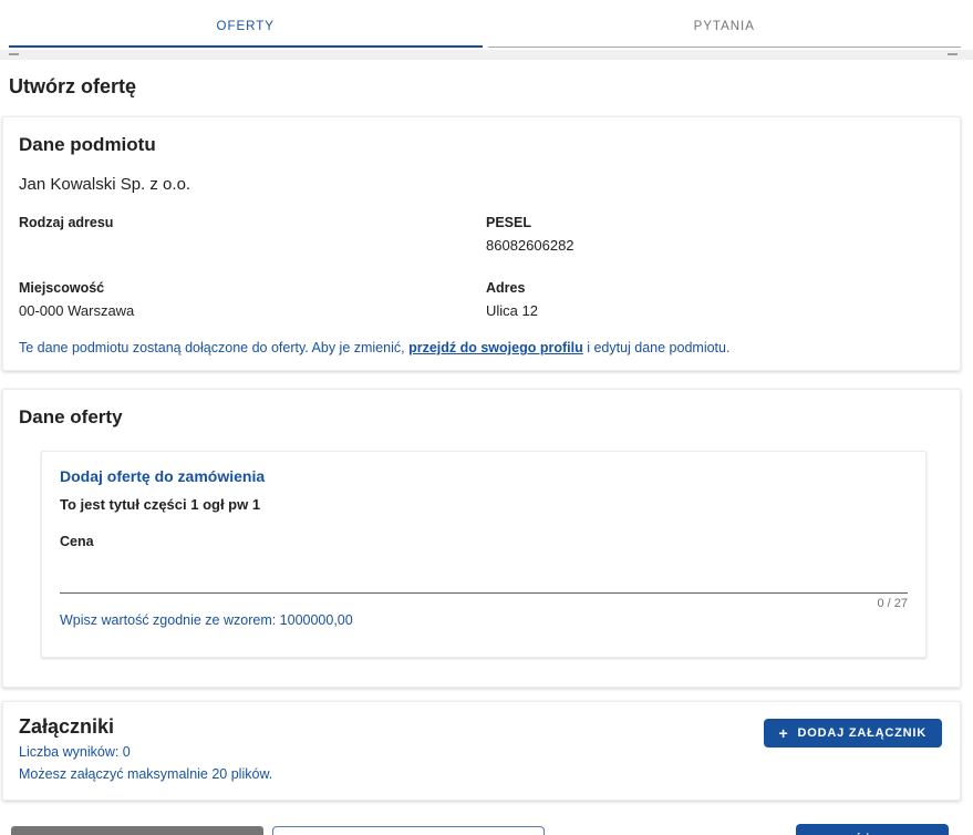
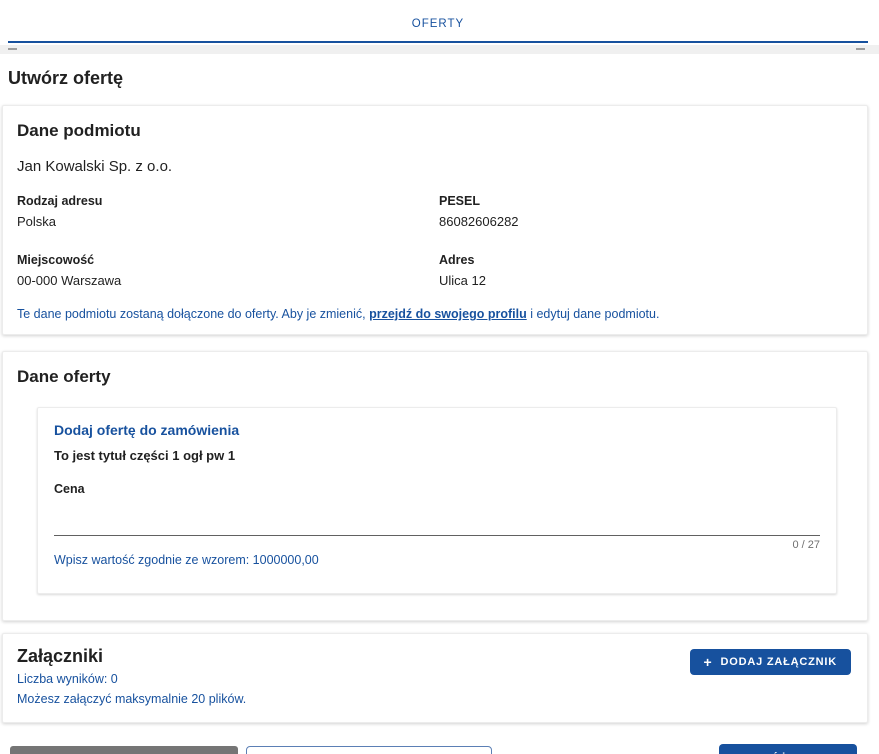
  OFERTY
- PYTANIA
  Utwórz ofertę
  Dane podmiotu
  Jan Kowalski Sp. z o.o.
  Rodzaj adresu
+ Polska
  PESEL
  86082606282
  Miejscowość
  00-000 Warszawa
  Adres
  Ulica 12
  Te dane podmiotu zostaną dołączone do oferty. Aby je zmienić, przejdź do swojego profilu i edytuj dane podmiotu.
  Dane oferty
  Dodaj ofertę do zamówienia
  To jest tytuł części 1 ogł pw 1
  Cena
  0 / 27
  Wpisz wartość zgodnie ze wzorem: 1000000,00
  Załączniki
  Liczba wyników: 0
  Możesz załączyć maksymalnie 20 plików.
  +
  DODAJ ZAŁĄCZNIK
